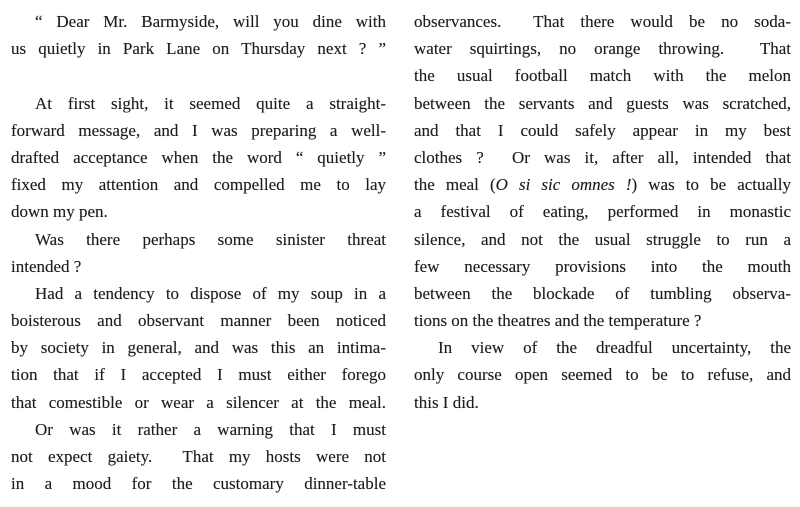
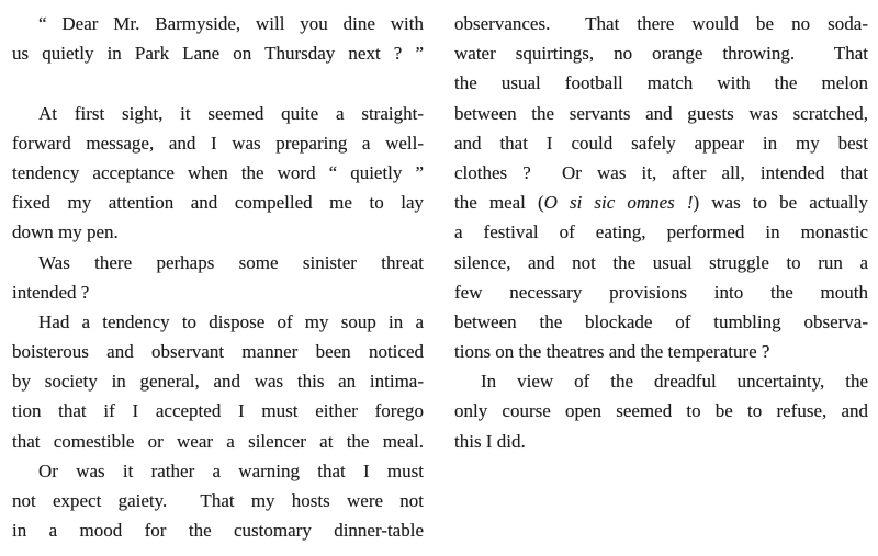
  “ Dear Mr. Barmyside, will you dine with
  us quietly in Park Lane on Thursday next ? ”
  At first sight, it seemed quite a straight-
  forward message, and I was preparing a well-
- drafted acceptance when the word “ quietly ”
+ tendency acceptance when the word “ quietly ”
  fixed my attention and compelled me to lay
  down my pen.
  Was there perhaps some sinister threat
  intended ?
  Had a tendency to dispose of my soup in a
  boisterous and observant manner been noticed
  by society in general, and was this an intima-
  tion that if I accepted I must either forego
  that comestible or wear a silencer at the meal.
  Or was it rather a warning that I must
  not expect gaiety. That my hosts were not
  in a mood for the customary dinner-table
  observances. That there would be no soda-
  water squirtings, no orange throwing. That
  the usual football match with the melon
  between the servants and guests was scratched,
  and that I could safely appear in my best
  clothes ? Or was it, after all, intended that
  the meal (O si sic omnes !) was to be actually
  a festival of eating, performed in monastic
  silence, and not the usual struggle to run a
  few necessary provisions into the mouth
  between the blockade of tumbling observa-
  tions on the theatres and the temperature ?
  In view of the dreadful uncertainty, the
  only course open seemed to be to refuse, and
  this I did.
